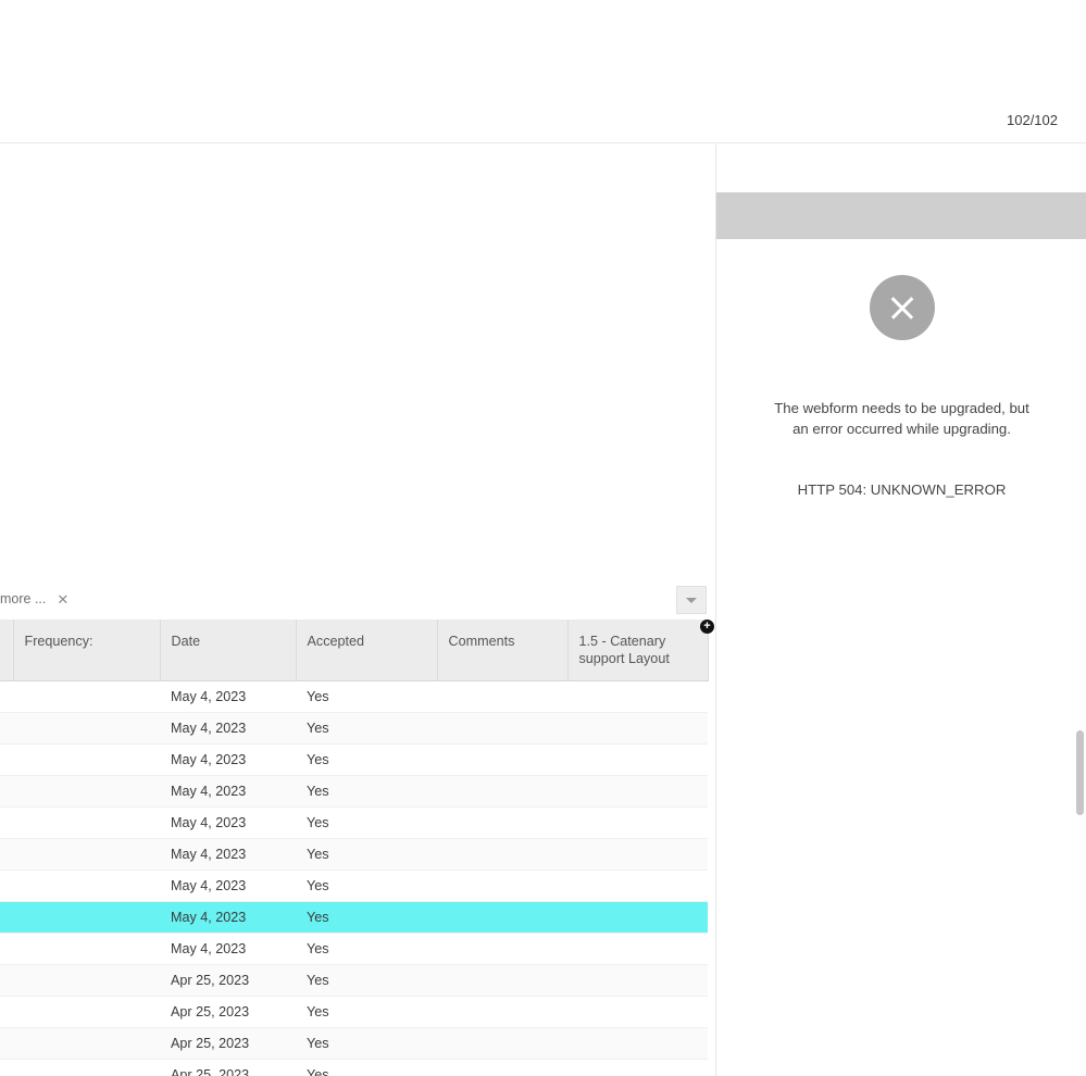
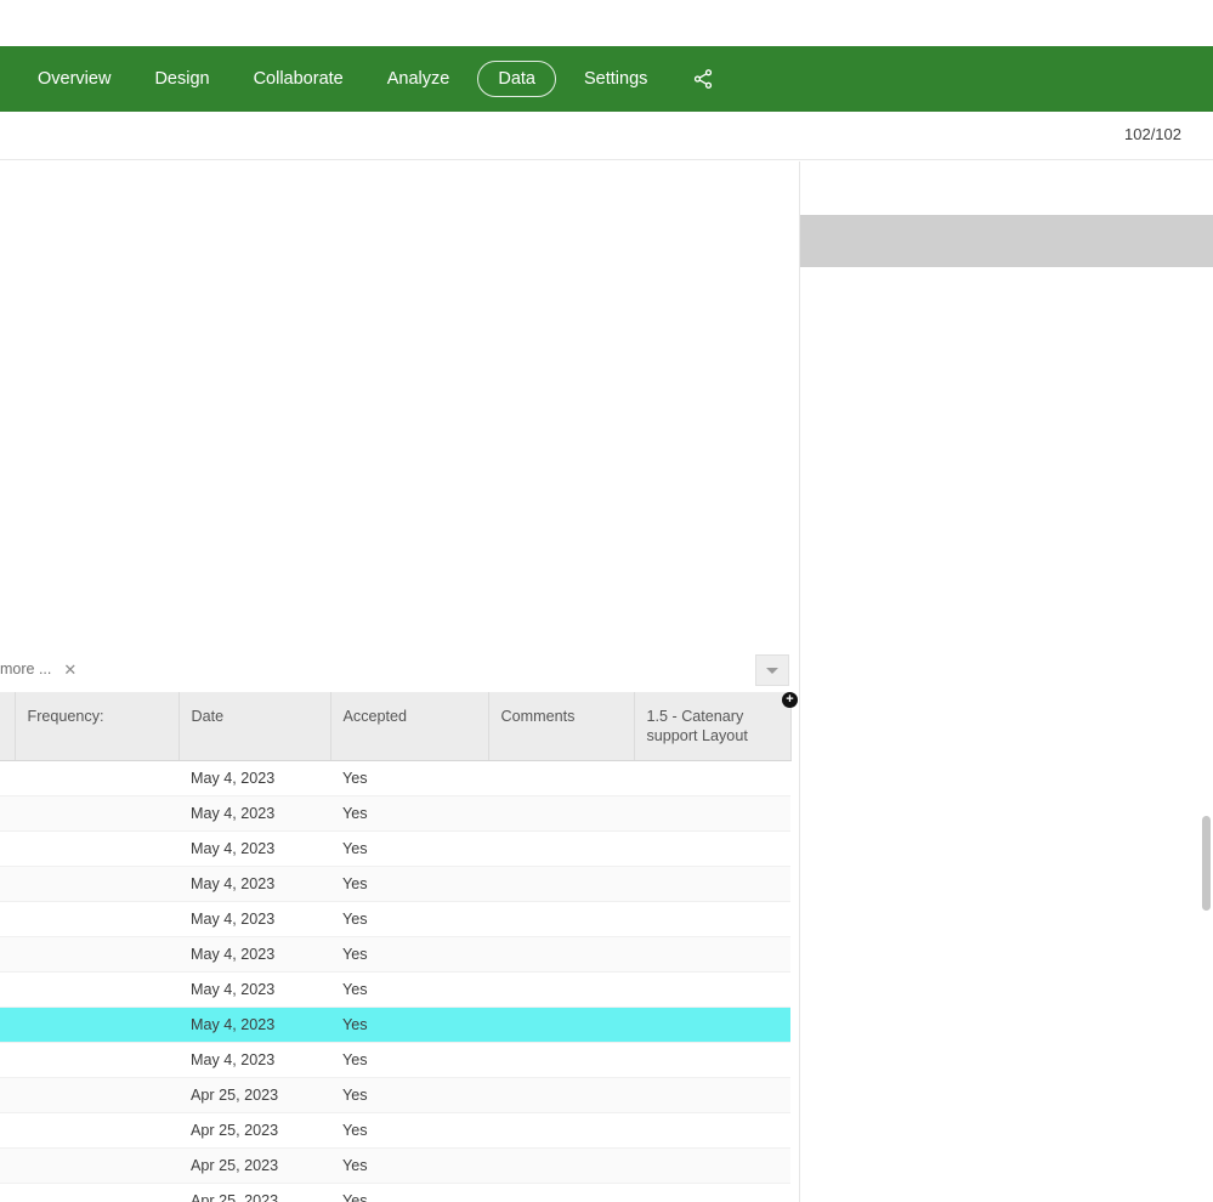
+ Overview
+ Design
+ Collaborate
+ Analyze
+ Data
+ Settings
  102/102
  more ...
  ✕
  +
  	Frequency:	Date	Accepted	Comments	1.5 - Catenary support Layout
  		May 4, 2023	Yes
  		May 4, 2023	Yes
  		May 4, 2023	Yes
  		May 4, 2023	Yes
  		May 4, 2023	Yes
  		May 4, 2023	Yes
  		May 4, 2023	Yes
  		May 4, 2023	Yes
  		May 4, 2023	Yes
  		Apr 25, 2023	Yes
  		Apr 25, 2023	Yes
  		Apr 25, 2023	Yes
  		Apr 25, 2023	Yes
- The webform needs to be upgraded, but an error occurred while upgrading.
- HTTP 504: UNKNOWN_ERROR
